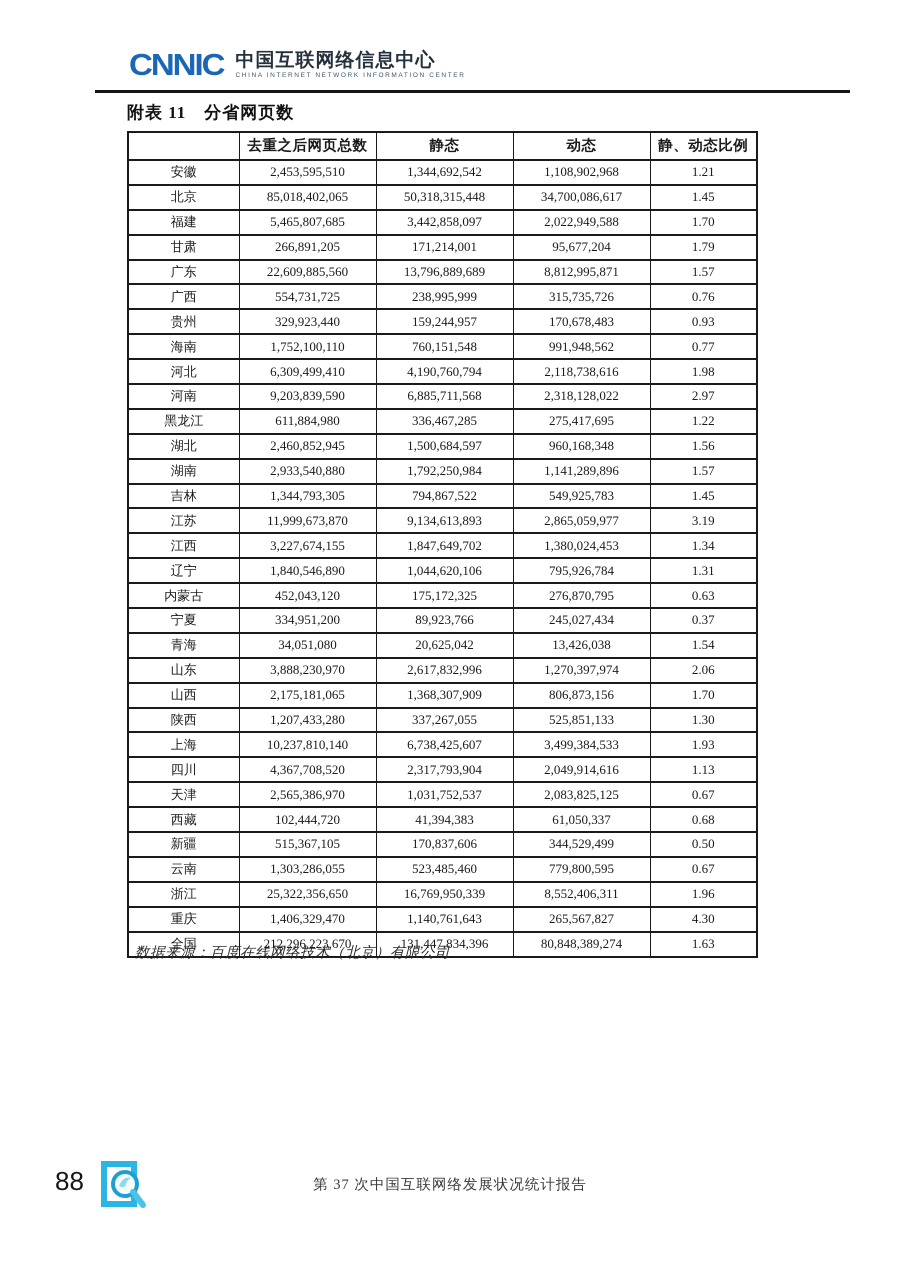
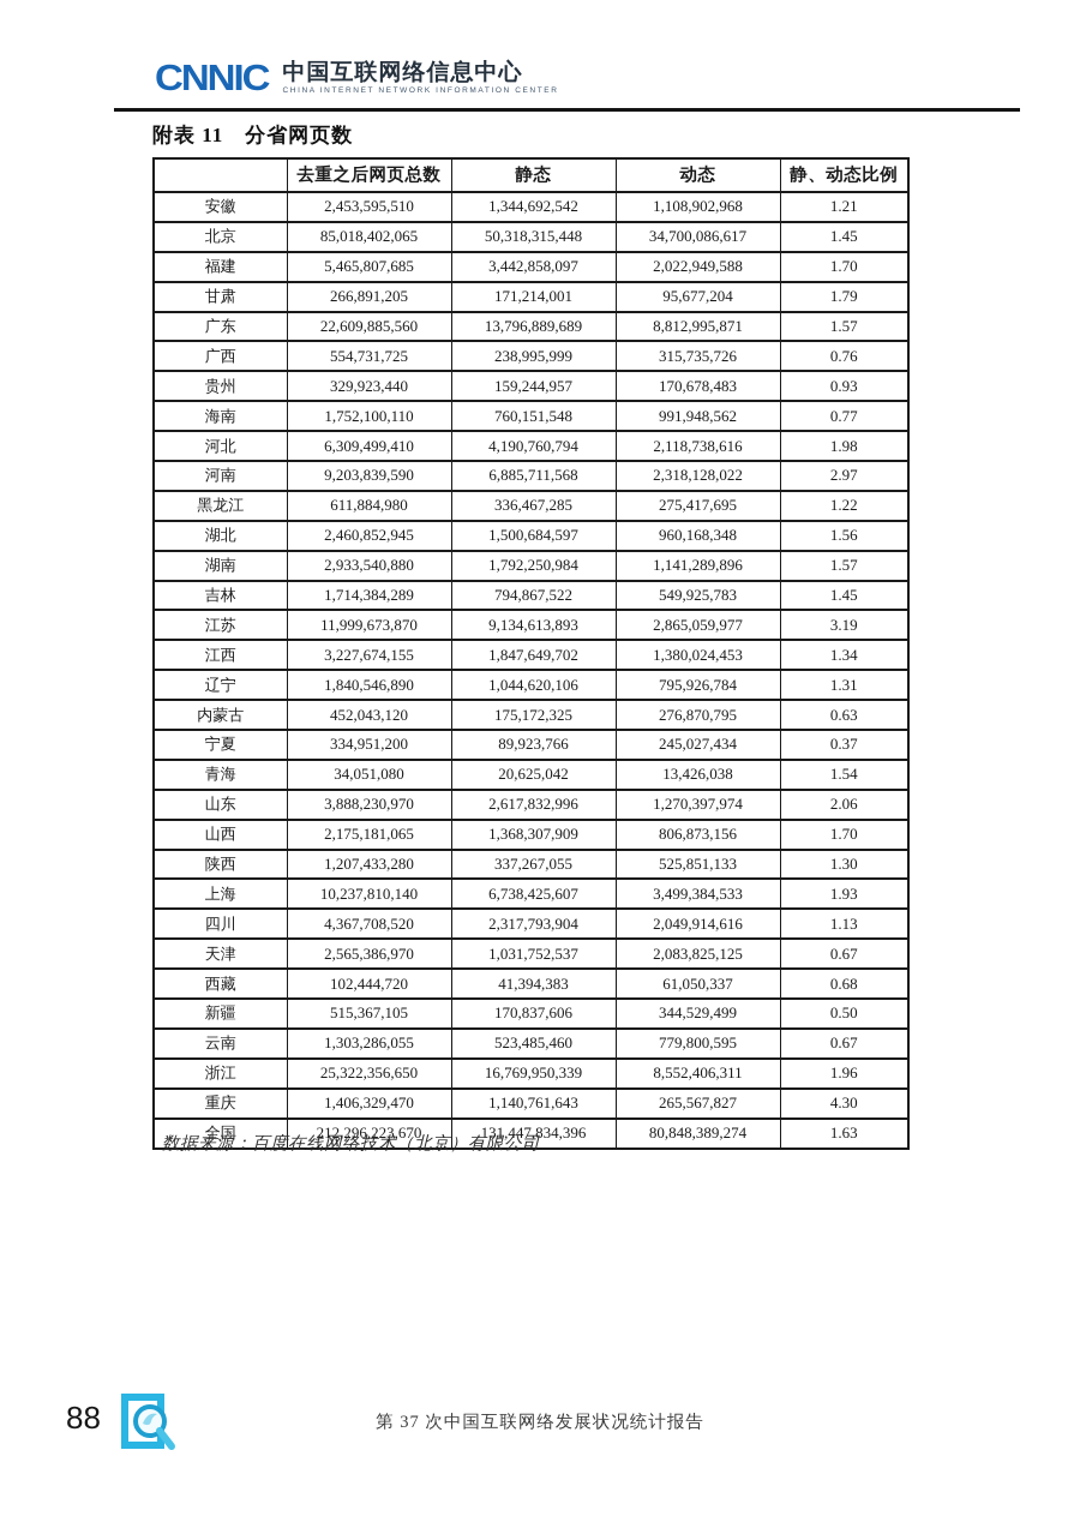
  CNNIC
  中国互联网络信息中心
  附表 11 分省网页数
  	去重之后网页总数	静态	动态	静、动态比例
  安徽	2,453,595,510	1,344,692,542	1,108,902,968	1.21
  北京	85,018,402,065	50,318,315,448	34,700,086,617	1.45
  福建	5,465,807,685	3,442,858,097	2,022,949,588	1.70
  甘肃	266,891,205	171,214,001	95,677,204	1.79
  广东	22,609,885,560	13,796,889,689	8,812,995,871	1.57
  广西	554,731,725	238,995,999	315,735,726	0.76
  贵州	329,923,440	159,244,957	170,678,483	0.93
  海南	1,752,100,110	760,151,548	991,948,562	0.77
  河北	6,309,499,410	4,190,760,794	2,118,738,616	1.98
  河南	9,203,839,590	6,885,711,568	2,318,128,022	2.97
  黑龙江	611,884,980	336,467,285	275,417,695	1.22
  湖北	2,460,852,945	1,500,684,597	960,168,348	1.56
  湖南	2,933,540,880	1,792,250,984	1,141,289,896	1.57
- 吉林	1,344,793,305	794,867,522	549,925,783	1.45
+ 吉林	1,714,384,289	794,867,522	549,925,783	1.45
  江苏	11,999,673,870	9,134,613,893	2,865,059,977	3.19
  江西	3,227,674,155	1,847,649,702	1,380,024,453	1.34
  辽宁	1,840,546,890	1,044,620,106	795,926,784	1.31
  内蒙古	452,043,120	175,172,325	276,870,795	0.63
  宁夏	334,951,200	89,923,766	245,027,434	0.37
  青海	34,051,080	20,625,042	13,426,038	1.54
  山东	3,888,230,970	2,617,832,996	1,270,397,974	2.06
  山西	2,175,181,065	1,368,307,909	806,873,156	1.70
  陕西	1,207,433,280	337,267,055	525,851,133	1.30
  上海	10,237,810,140	6,738,425,607	3,499,384,533	1.93
  四川	4,367,708,520	2,317,793,904	2,049,914,616	1.13
  天津	2,565,386,970	1,031,752,537	2,083,825,125	0.67
  西藏	102,444,720	41,394,383	61,050,337	0.68
  新疆	515,367,105	170,837,606	344,529,499	0.50
  云南	1,303,286,055	523,485,460	779,800,595	0.67
  浙江	25,322,356,650	16,769,950,339	8,552,406,311	1.96
  重庆	1,406,329,470	1,140,761,643	265,567,827	4.30
  全国	212,296,223,670	131,447,834,396	80,848,389,274	1.63
  数据来源：百度在线网络技术（北京）有限公司
  88
  第 37 次中国互联网络发展状况统计报告
